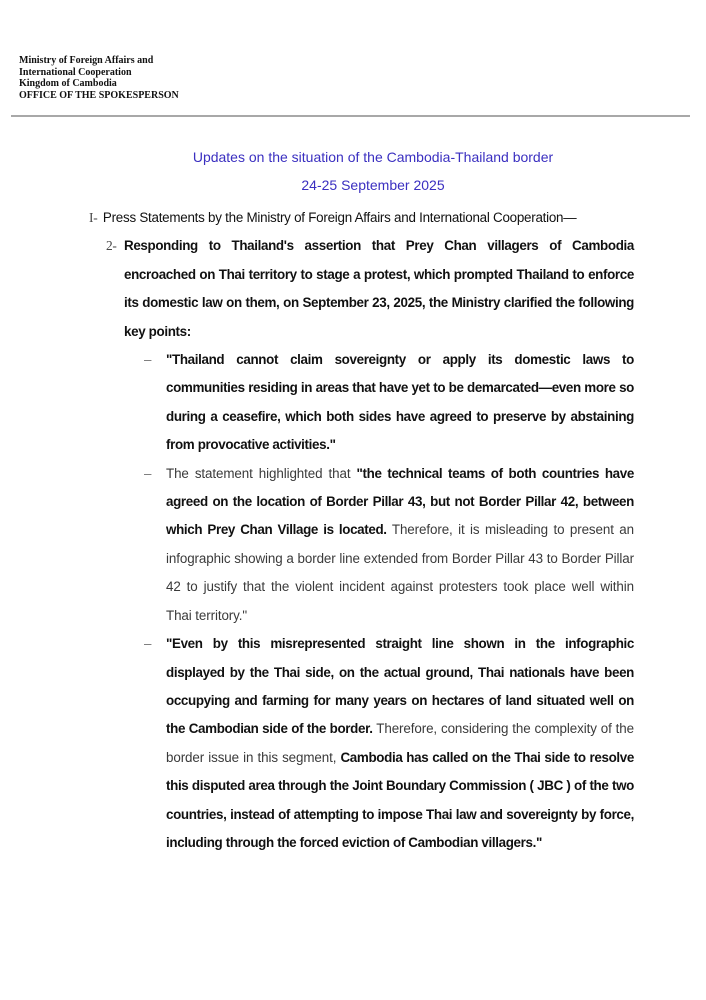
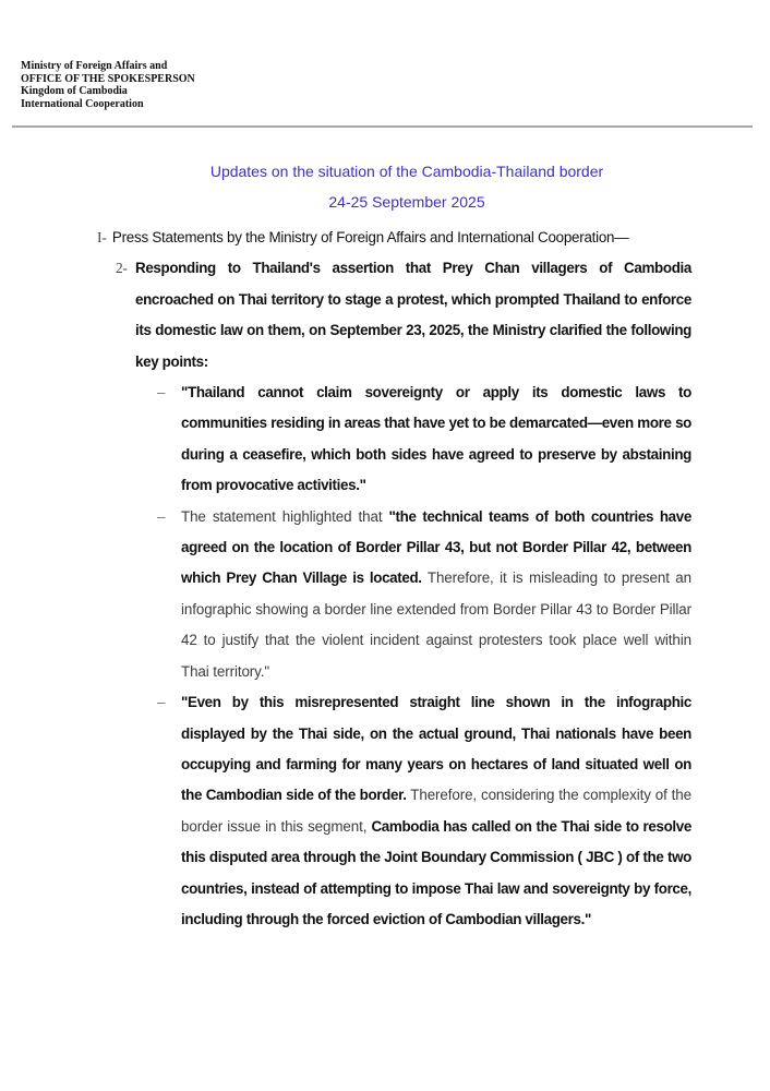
  Ministry of Foreign Affairs and
- International Cooperation
+ OFFICE OF THE SPOKESPERSON
  Kingdom of Cambodia
- OFFICE OF THE SPOKESPERSON
+ International Cooperation
  Updates on the situation of the Cambodia-Thailand border
  24-25 September 2025
  I- Press Statements by the Ministry of Foreign Affairs and International Cooperation—
  2-
  Responding to Thailand's assertion that Prey Chan villagers of Cambodia encroached on Thai territory to stage a protest, which prompted Thailand to enforce its domestic law on them, on September 23, 2025, the Ministry clarified the following key points:
  –
  "Thailand cannot claim sovereignty or apply its domestic laws to communities residing in areas that have yet to be demarcated—even more so during a ceasefire, which both sides have agreed to preserve by abstaining from provocative activities."
  –
  The statement highlighted that "the technical teams of both countries have agreed on the location of Border Pillar 43, but not Border Pillar 42, between which Prey Chan Village is located. Therefore, it is misleading to present an infographic showing a border line extended from Border Pillar 43 to Border Pillar 42 to justify that the violent incident against protesters took place well within Thai territory."
  –
  "Even by this misrepresented straight line shown in the infographic displayed by the Thai side, on the actual ground, Thai nationals have been occupying and farming for many years on hectares of land situated well on the Cambodian side of the border. Therefore, considering the complexity of the border issue in this segment, Cambodia has called on the Thai side to resolve this disputed area through the Joint Boundary Commission ( JBC ) of the two countries, instead of attempting to impose Thai law and sovereignty by force, including through the forced eviction of Cambodian villagers."
